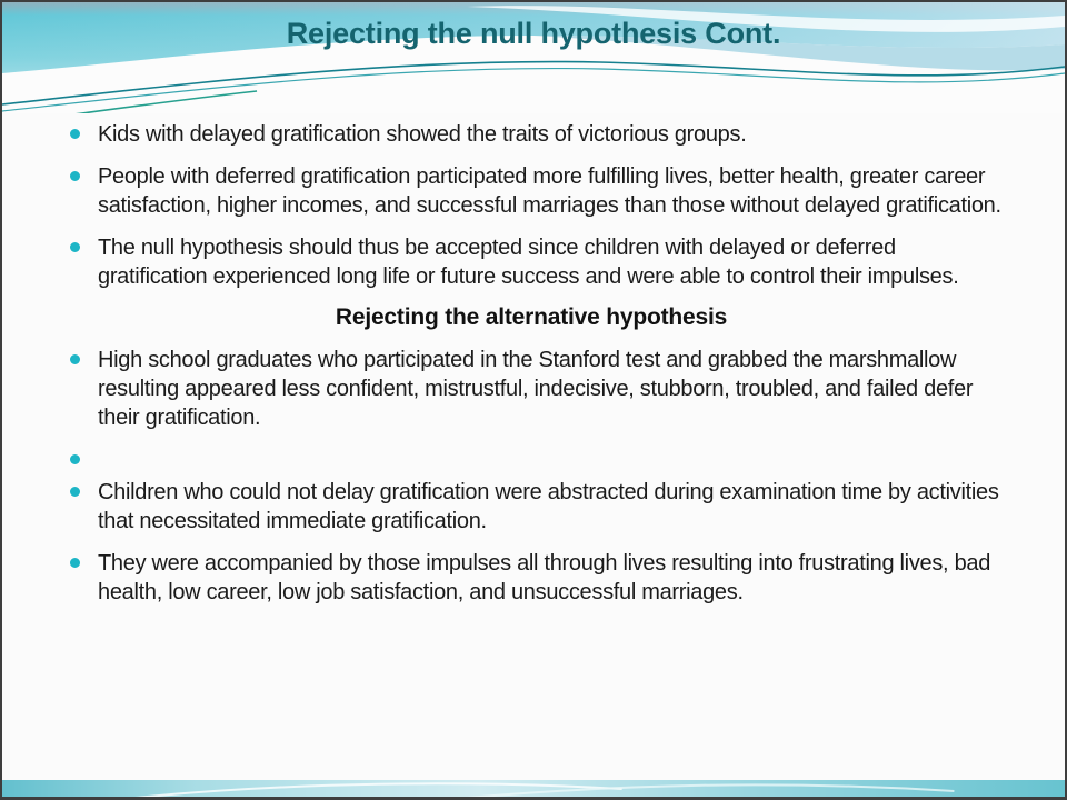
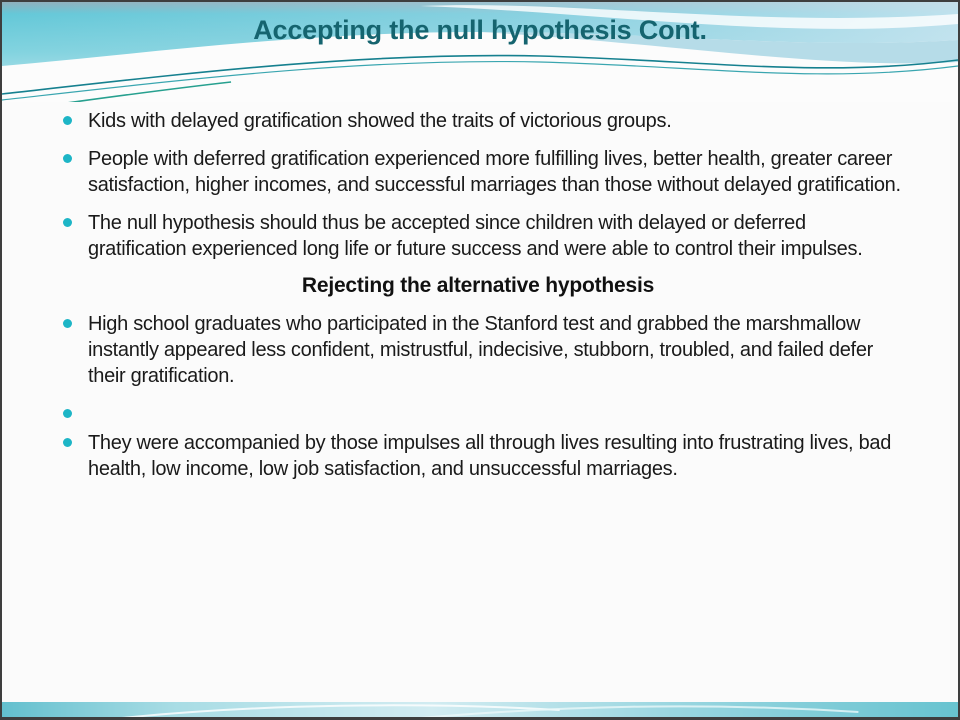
- Rejecting the null hypothesis Cont.
+ Accepting the null hypothesis Cont.
  Kids with delayed gratification showed the traits of victorious groups.
- People with deferred gratification participated more fulfilling lives, better health, greater career satisfaction, higher incomes, and successful marriages than those without delayed gratification.
+ People with deferred gratification experienced more fulfilling lives, better health, greater career satisfaction, higher incomes, and successful marriages than those without delayed gratification.
  The null hypothesis should thus be accepted since children with delayed or deferred gratification experienced long life or future success and were able to control their impulses.
  Rejecting the alternative hypothesis
- High school graduates who participated in the Stanford test and grabbed the marshmallow resulting appeared less confident, mistrustful, indecisive, stubborn, troubled, and failed defer their gratification.
+ High school graduates who participated in the Stanford test and grabbed the marshmallow instantly appeared less confident, mistrustful, indecisive, stubborn, troubled, and failed defer their gratification.
- Children who could not delay gratification were abstracted during examination time by activities that necessitated immediate gratification.
- They were accompanied by those impulses all through lives resulting into frustrating lives, bad health, low career, low job satisfaction, and unsuccessful marriages.
+ They were accompanied by those impulses all through lives resulting into frustrating lives, bad health, low income, low job satisfaction, and unsuccessful marriages.
